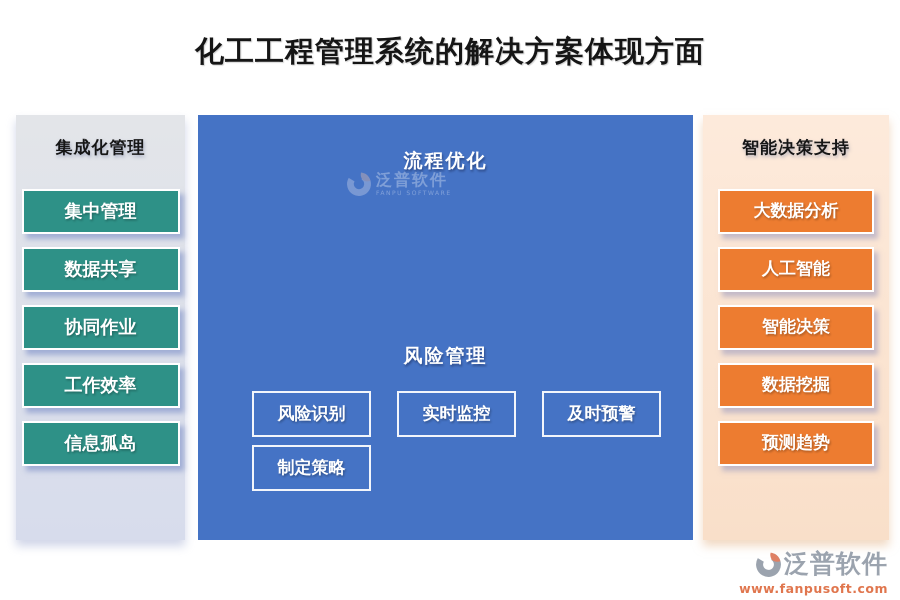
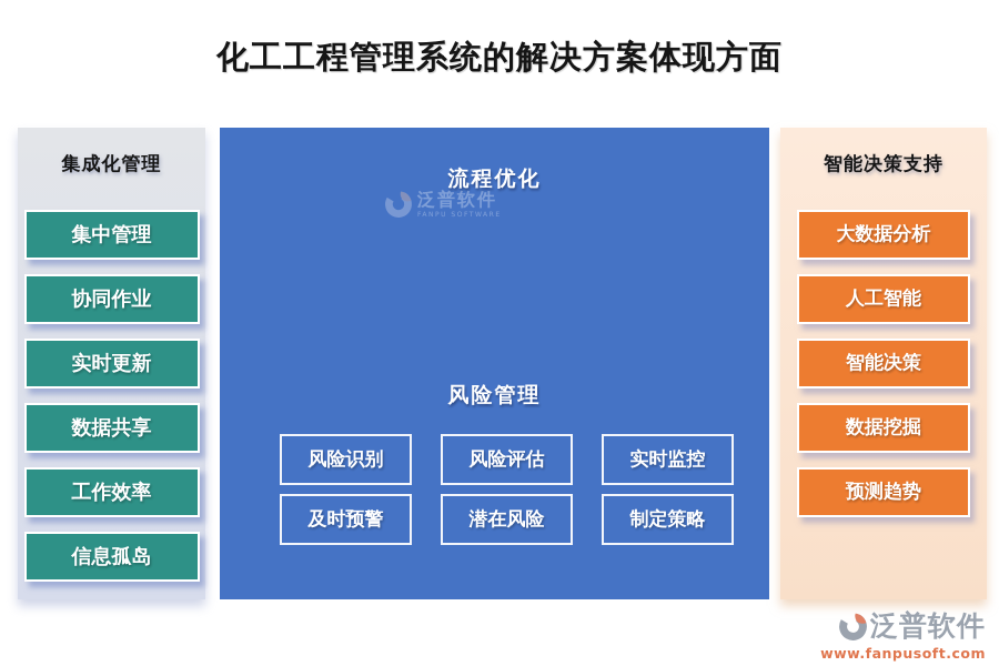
  化工工程管理系统的解决方案体现方面
  集成化管理
  集中管理
- 数据共享
+ 协同作业
+ 实时更新
- 协同作业
+ 数据共享
  工作效率
  信息孤岛
  泛普软件
  流程优化
  风险管理
  风险识别
+ 风险评估
  实时监控
  及时预警
+ 潜在风险
  制定策略
  智能决策支持
  大数据分析
  人工智能
  智能决策
  数据挖掘
  预测趋势
  泛普软件
  www.fanpusoft.com
